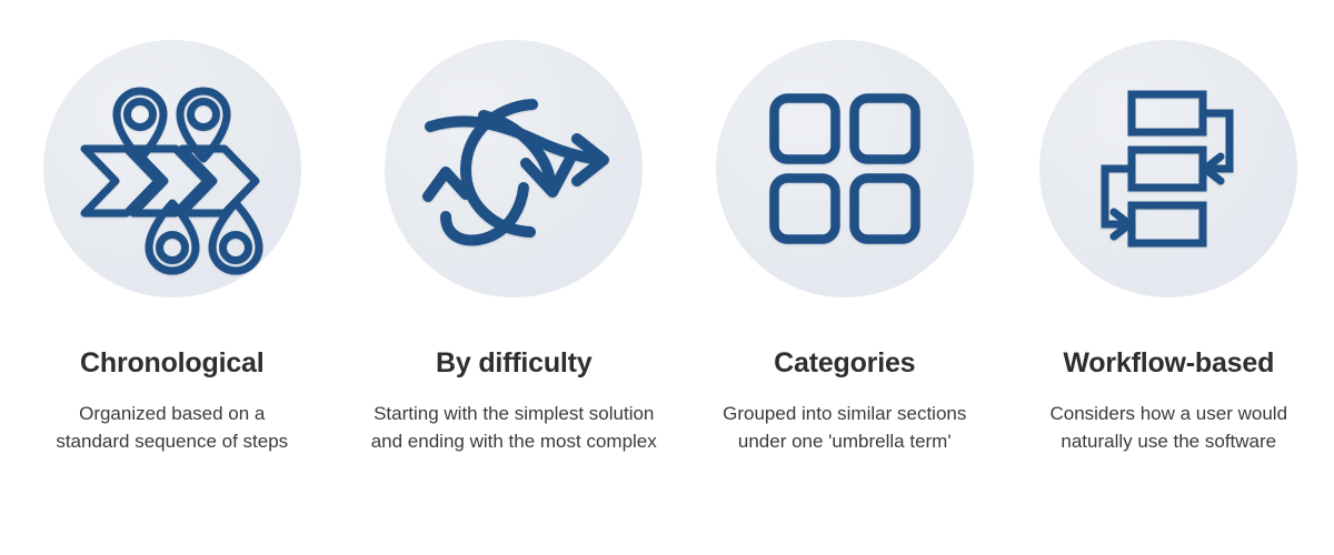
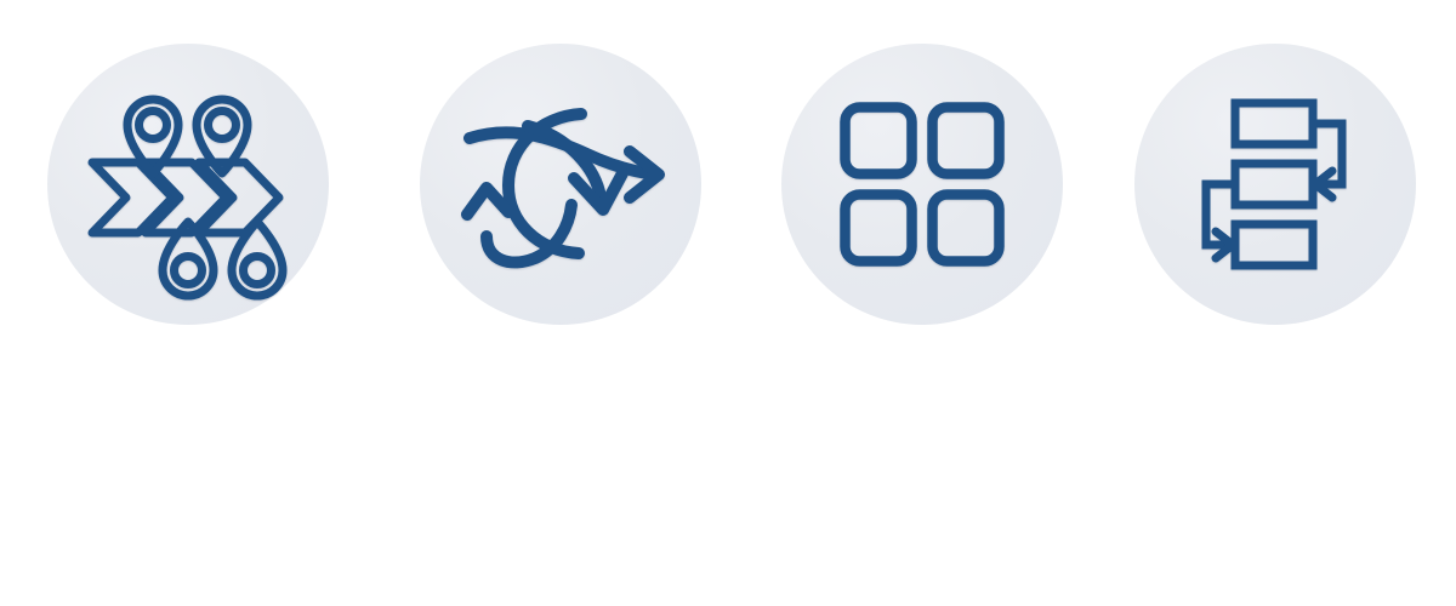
- Chronological
- Organized based on a standard sequence of steps
- By difficulty
- Starting with the simplest solution and ending with the most complex
- Categories
- Grouped into similar sections under one 'umbrella term'
- Workflow-based
- Considers how a user would naturally use the software
